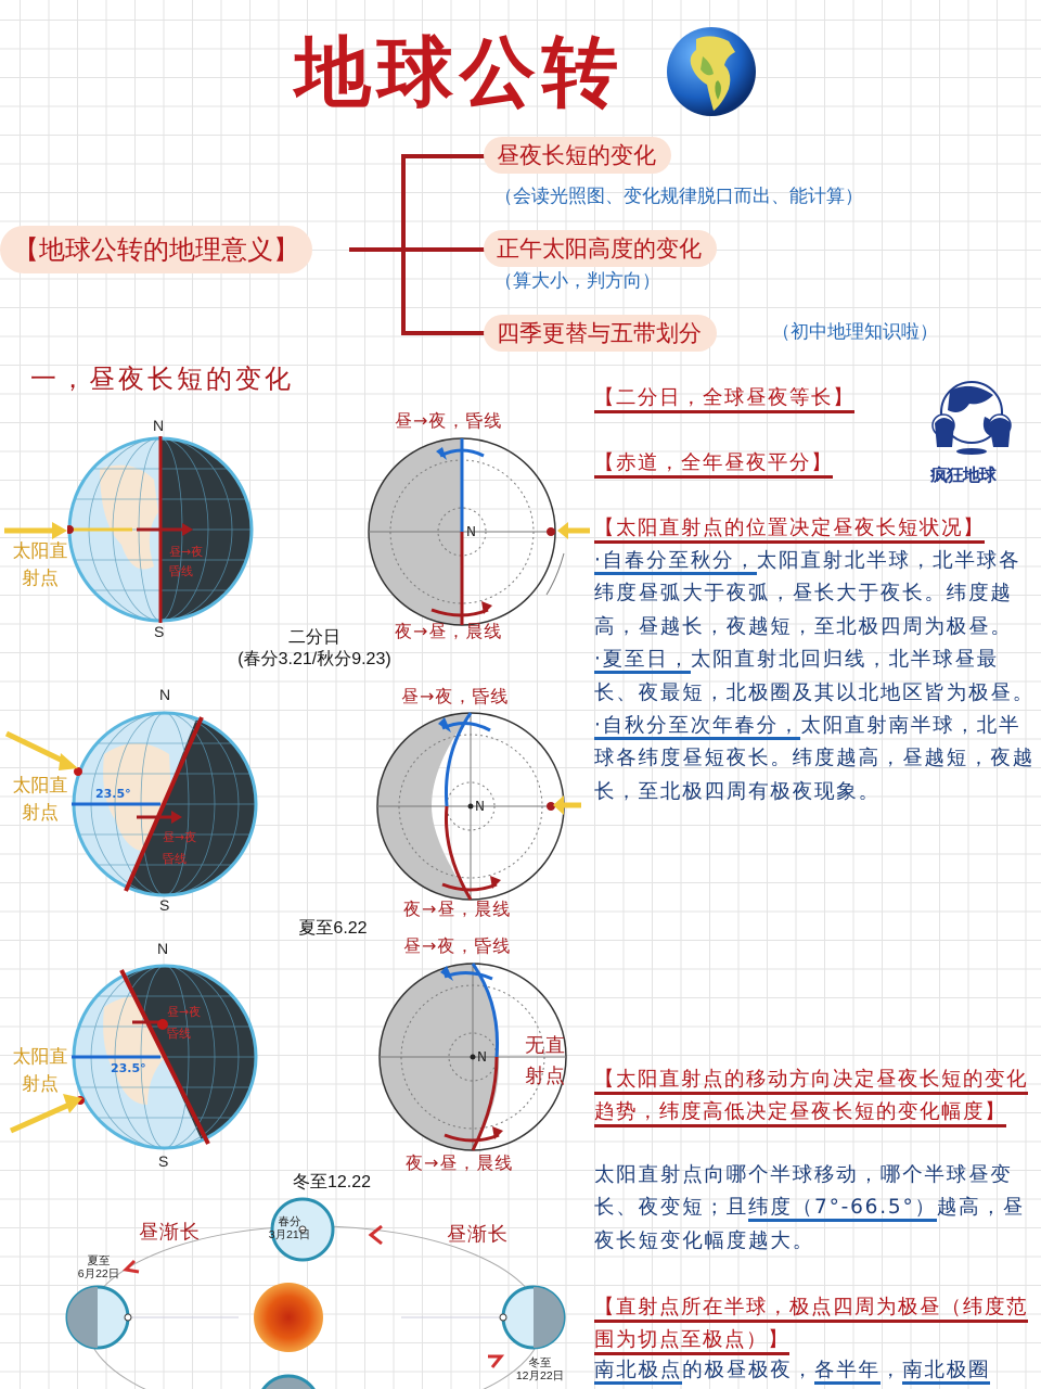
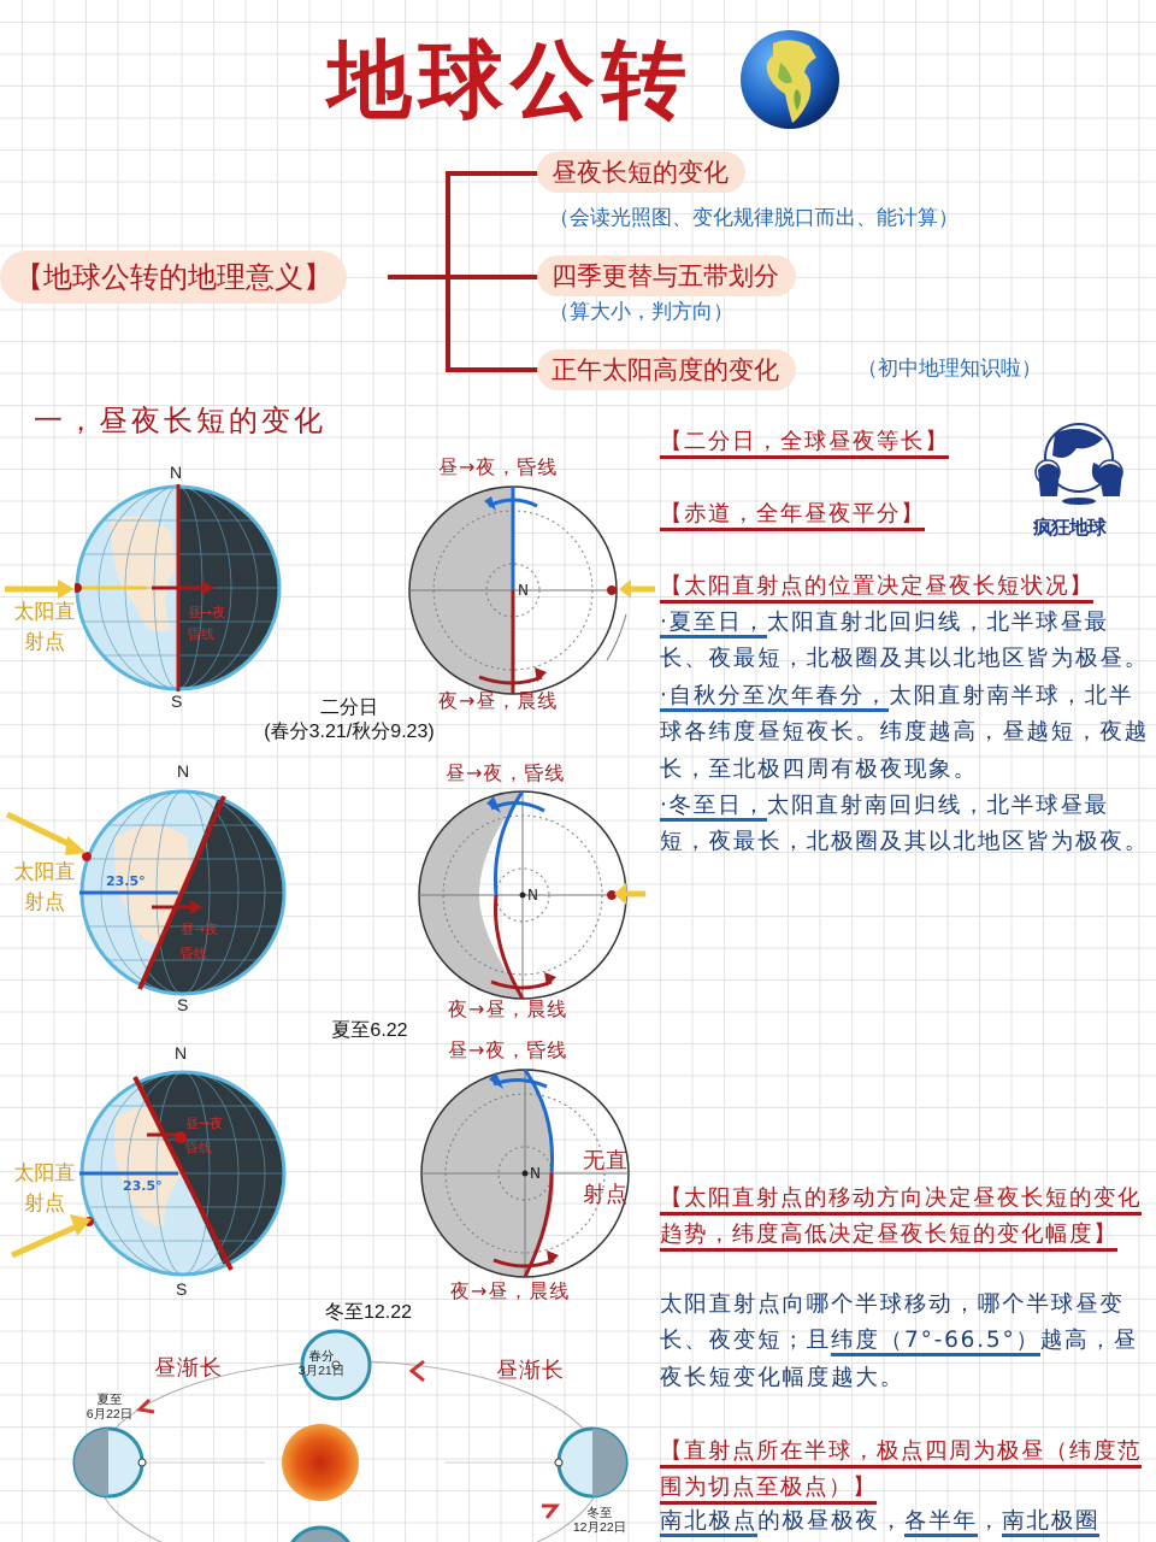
  地球公转
  【地球公转的地理意义】
  昼夜长短的变化
  （会读光照图、变化规律脱口而出、能计算）
- 正午太阳高度的变化
+ 四季更替与五带划分
  （算大小，判方向）
- 四季更替与五带划分
+ 正午太阳高度的变化
  （初中地理知识啦）
  一，昼夜长短的变化
  N
  昼→夜
  昏线
  S
  太阳直
  射点
  昼→夜，昏线
  N
  夜→昼，晨线
  二分日
  (春分3.21/秋分9.23)
  N
  23.5°
  昼→夜
  昏线
  S
  太阳直
  射点
  昼→夜，昏线
  N
  夜→昼，晨线
  夏至6.22
  N
  23.5°
  昼→夜
  昏线
  S
  太阳直
  射点
  昼→夜，昏线
  N
  无直
  射点
  夜→昼，晨线
  冬至12.22
  昼渐长
  昼渐长
  春分
  3月21日
  夏至
  6月22日
  冬至
  12月22日
  疯狂地球
  【二分日，全球昼夜等长】
  【赤道，全年昼夜平分】
  【太阳直射点的位置决定昼夜长短状况】
- ·自春分至秋分，太阳直射北半球，北半球各纬度昼弧大于夜弧，昼长大于夜长。纬度越高，昼越长，夜越短，至北极四周为极昼。
  ·夏至日，太阳直射北回归线，北半球昼最长、夜最短，北极圈及其以北地区皆为极昼。
  ·自秋分至次年春分，太阳直射南半球，北半球各纬度昼短夜长。纬度越高，昼越短，夜越长，至北极四周有极夜现象。
+ ·冬至日，太阳直射南回归线，北半球昼最短，夜最长，北极圈及其以北地区皆为极夜。
  【太阳直射点的移动方向决定昼夜长短的变化趋势，纬度高低决定昼夜长短的变化幅度】
  太阳直射点向哪个半球移动，哪个半球昼变长、夜变短；且纬度（7°-66.5°）越高，昼夜长短变化幅度越大。
  【直射点所在半球，极点四周为极昼（纬度范围为切点至极点）】
  南北极点的极昼极夜，各半年，南北极圈
